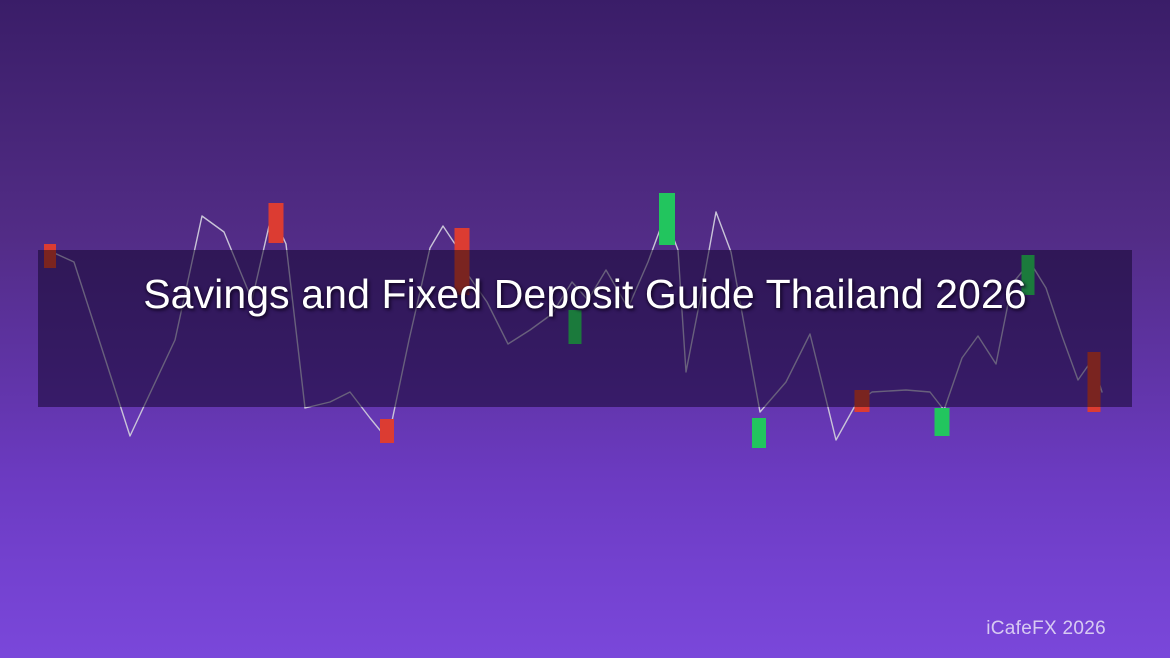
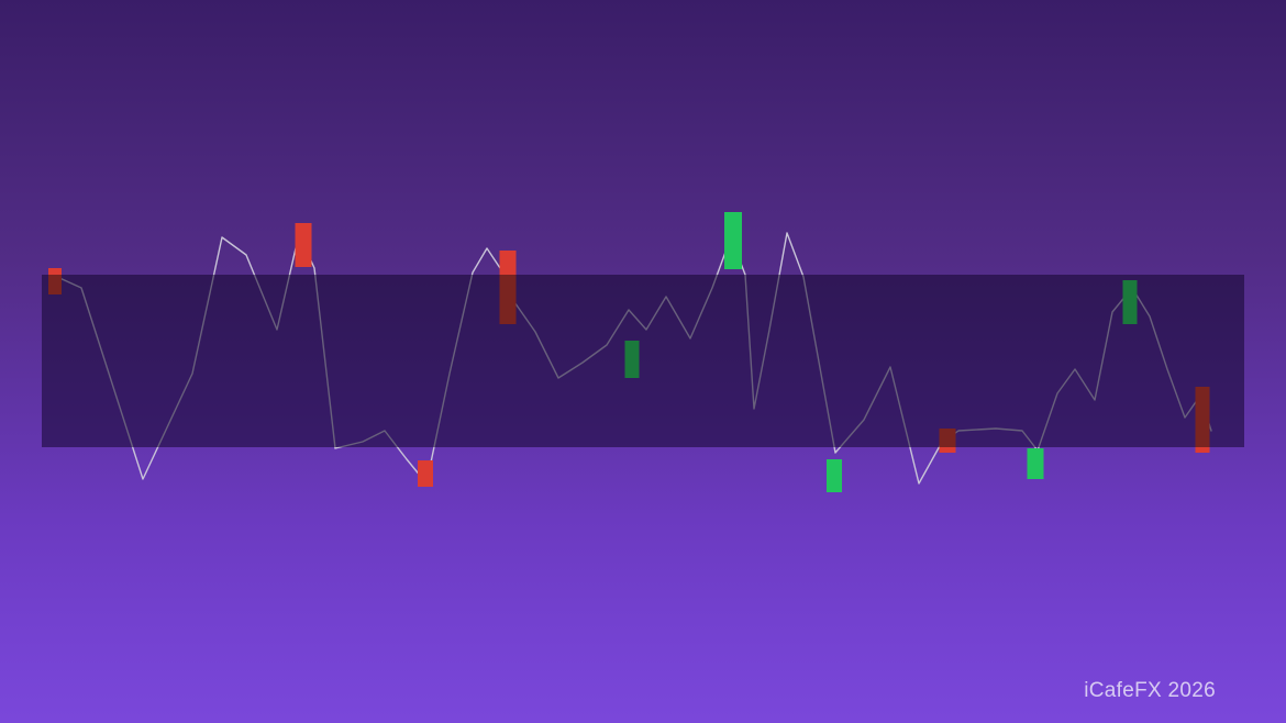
- Savings and Fixed Deposit Guide Thailand 2026
  iCafeFX 2026
